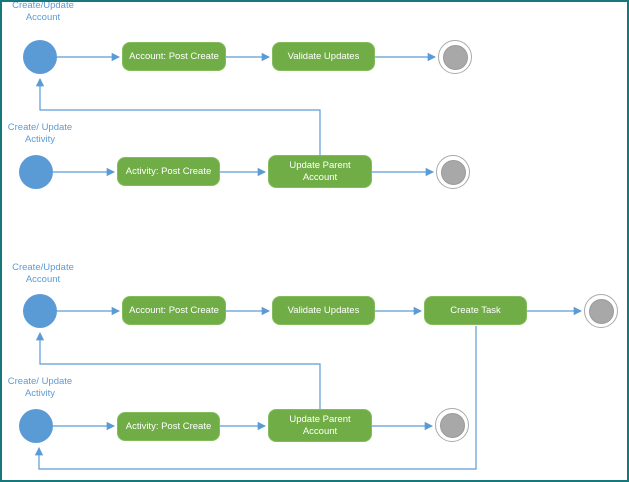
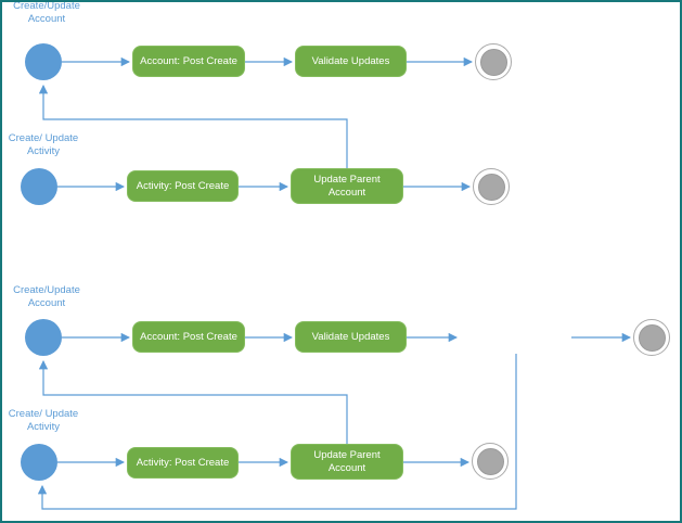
  Create/Update
  Account
  Account: Post Create
  Validate Updates
  Create/ Update
  Activity
  Activity: Post Create
  Update Parent
  Account
  Create/Update
  Account
  Account: Post Create
  Validate Updates
- Create Task
  Create/ Update
  Activity
  Activity: Post Create
  Update Parent
  Account
